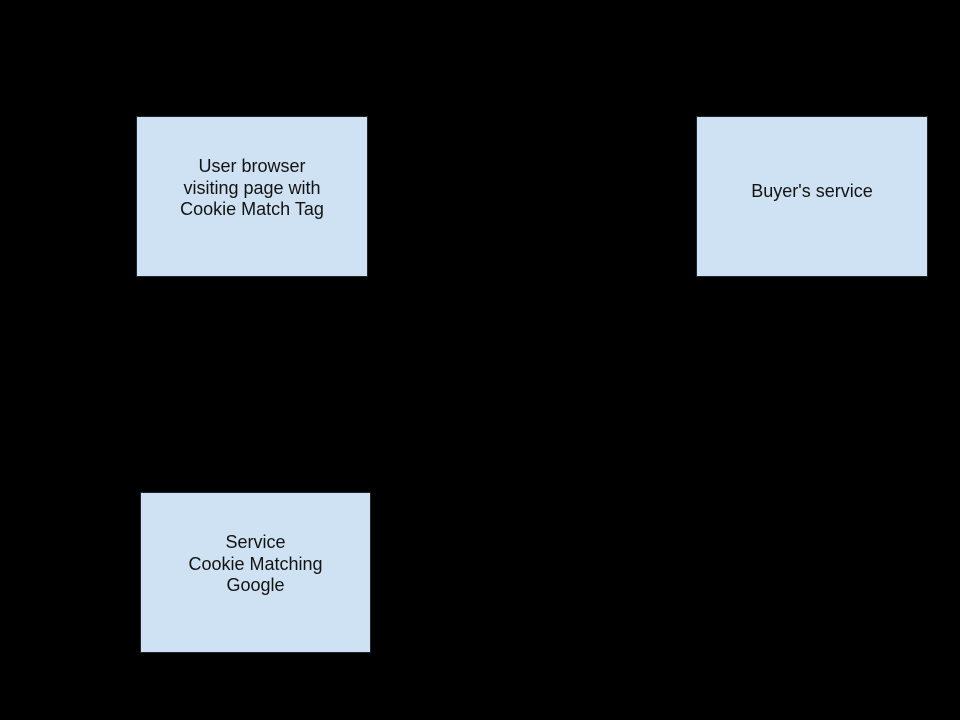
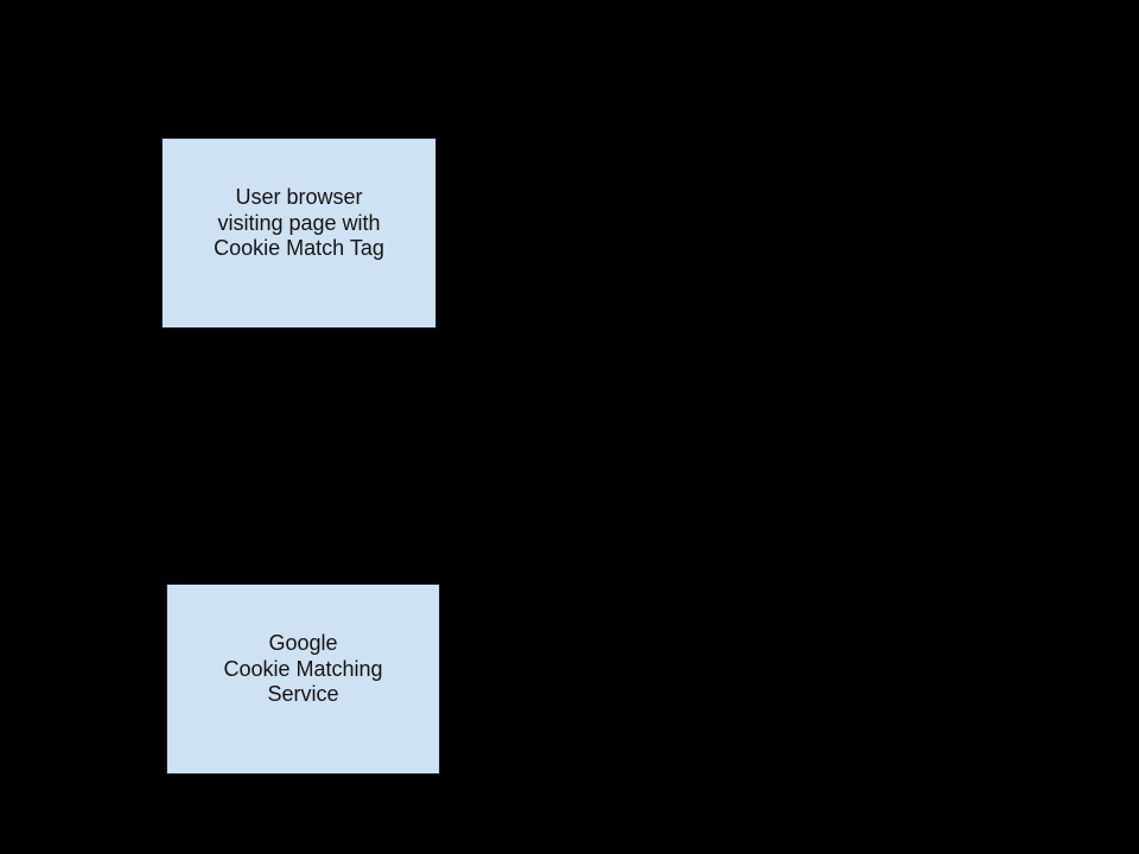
  User browser
  visiting page with
  Cookie Match Tag
- Buyer's service
- Service
+ Google
  Cookie Matching
- Google
+ Service
